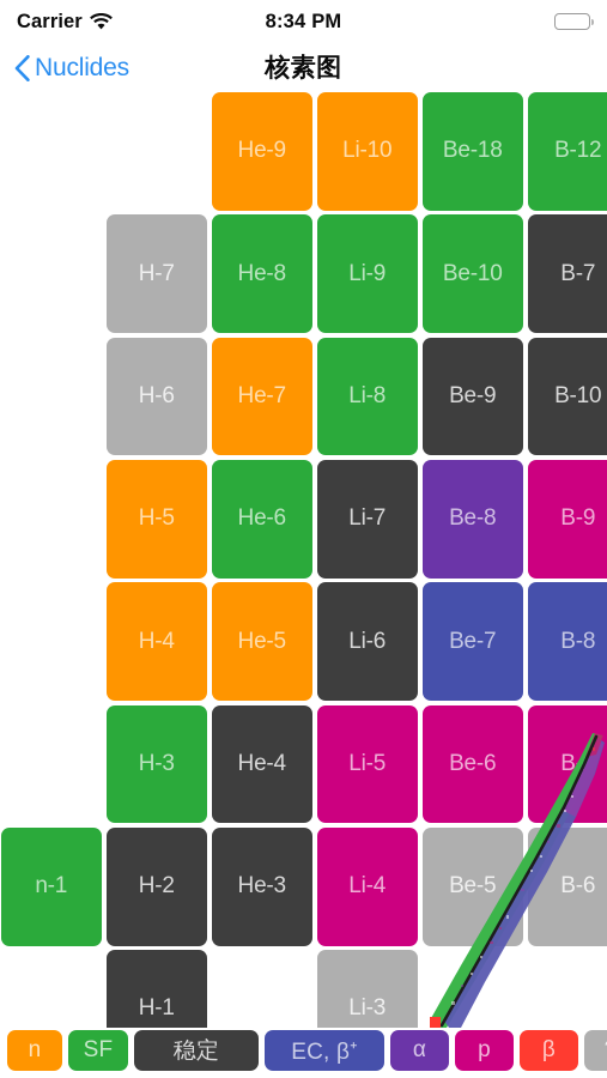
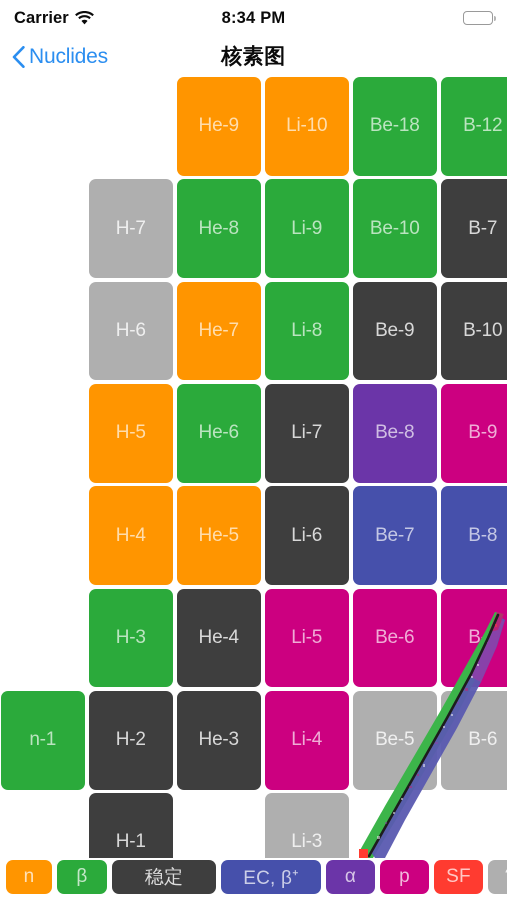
  Carrier
  8:34 PM
  Nuclides
  核素图
  He-9
  Li-10
  Be-18
  B-12
  H-7
  He-8
  Li-9
  Be-10
  B-7
  H-6
  He-7
  Li-8
  Be-9
  B-10
  H-5
  He-6
  Li-7
  Be-8
  B-9
  H-4
  He-5
  Li-6
  Be-7
  B-8
  H-3
  He-4
  Li-5
  Be-6
  n-1
  H-2
  He-3
  Li-4
  Be-5
  B-6
  H-1
  Li-3
  n
- SF
+ β
  稳定
  EC, β⁺
  α
  p
- β
+ SF
